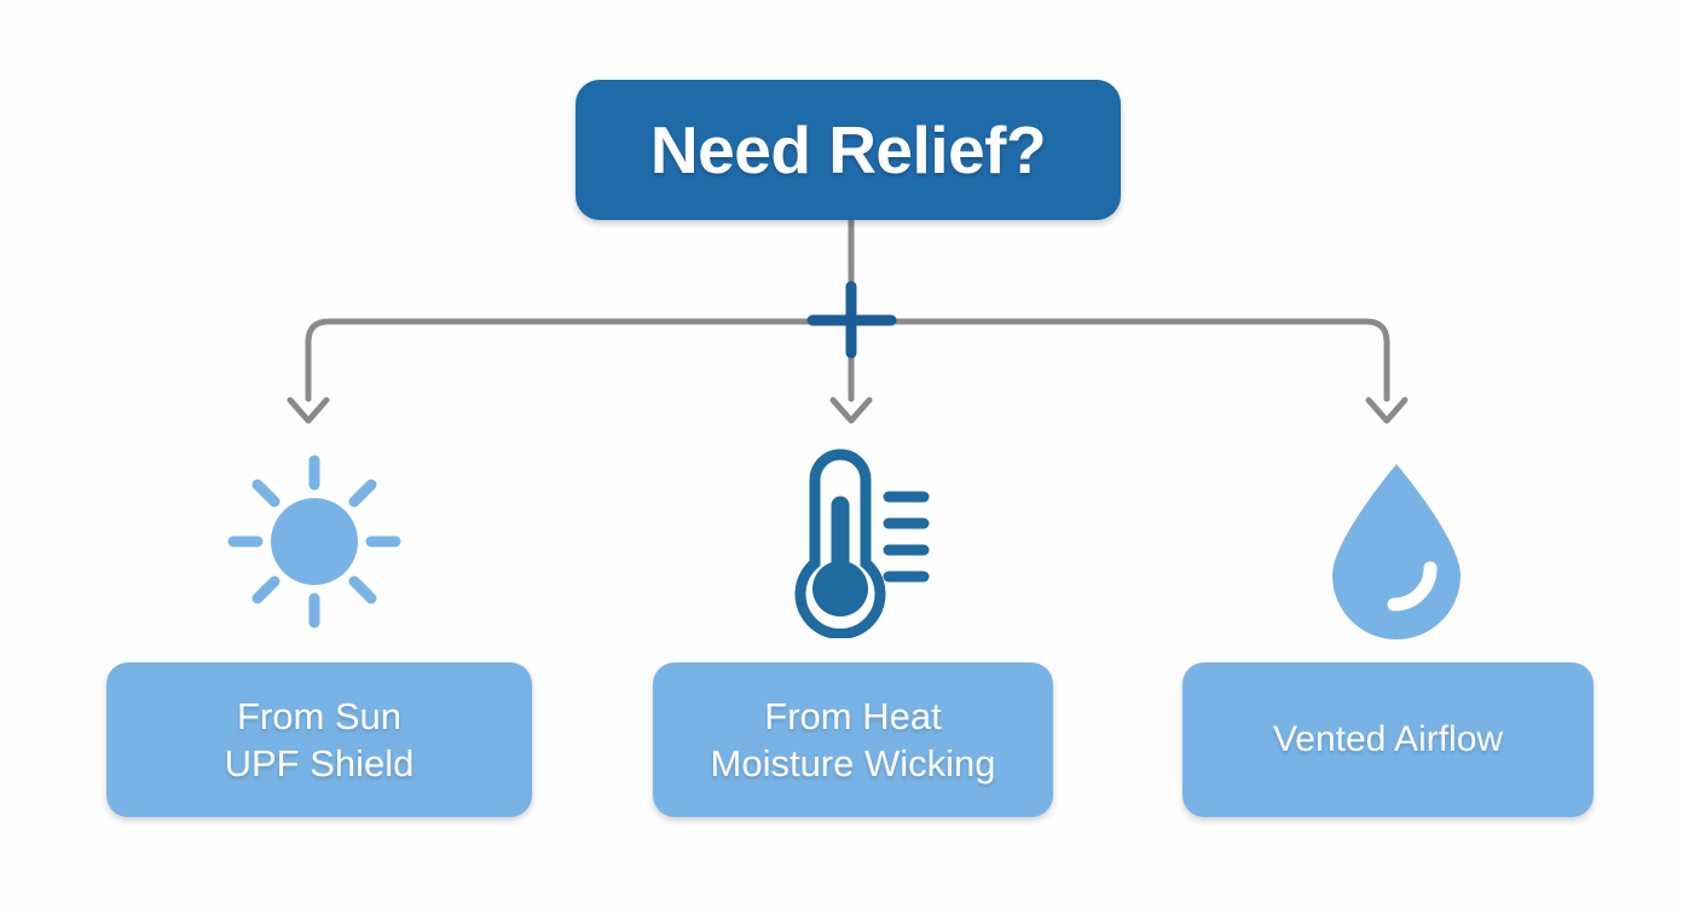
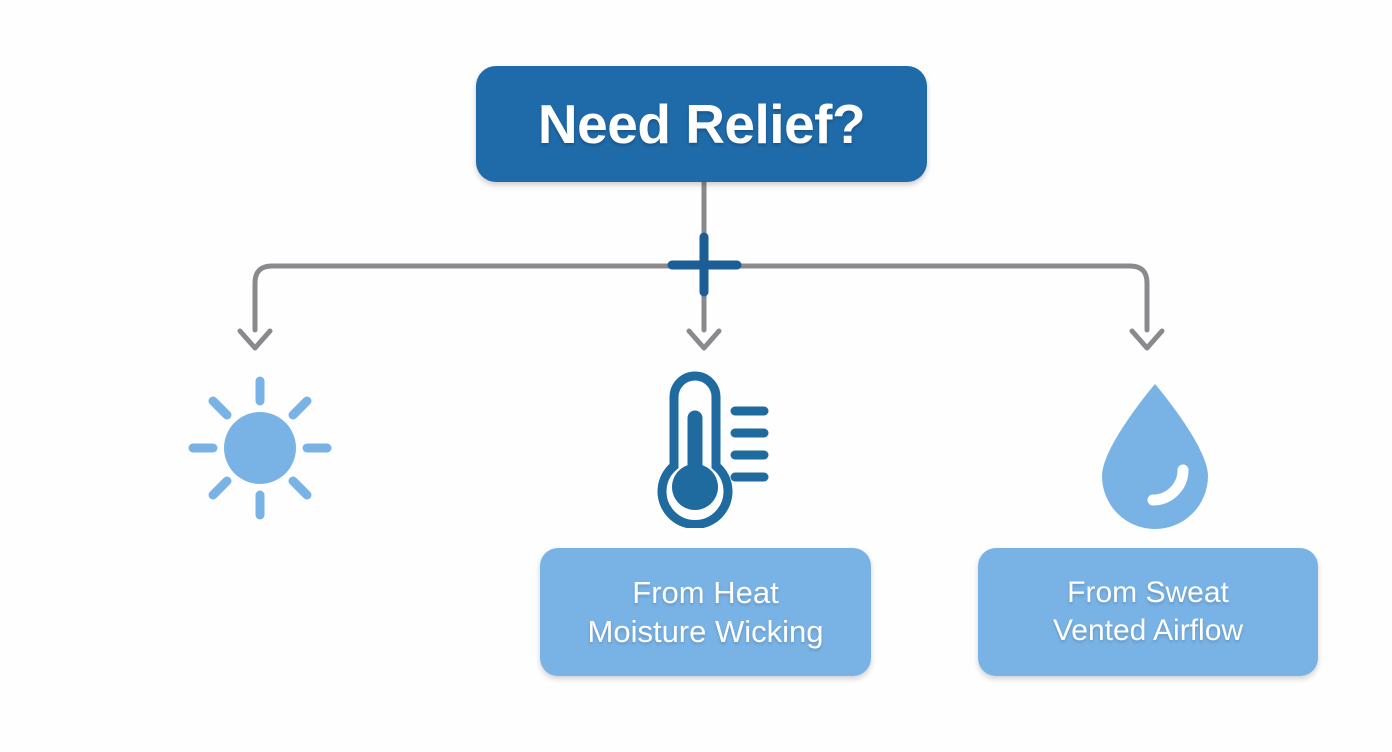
  Need Relief?
- From Sun
- UPF Shield
  From Heat
  Moisture Wicking
+ From Sweat
  Vented Airflow
